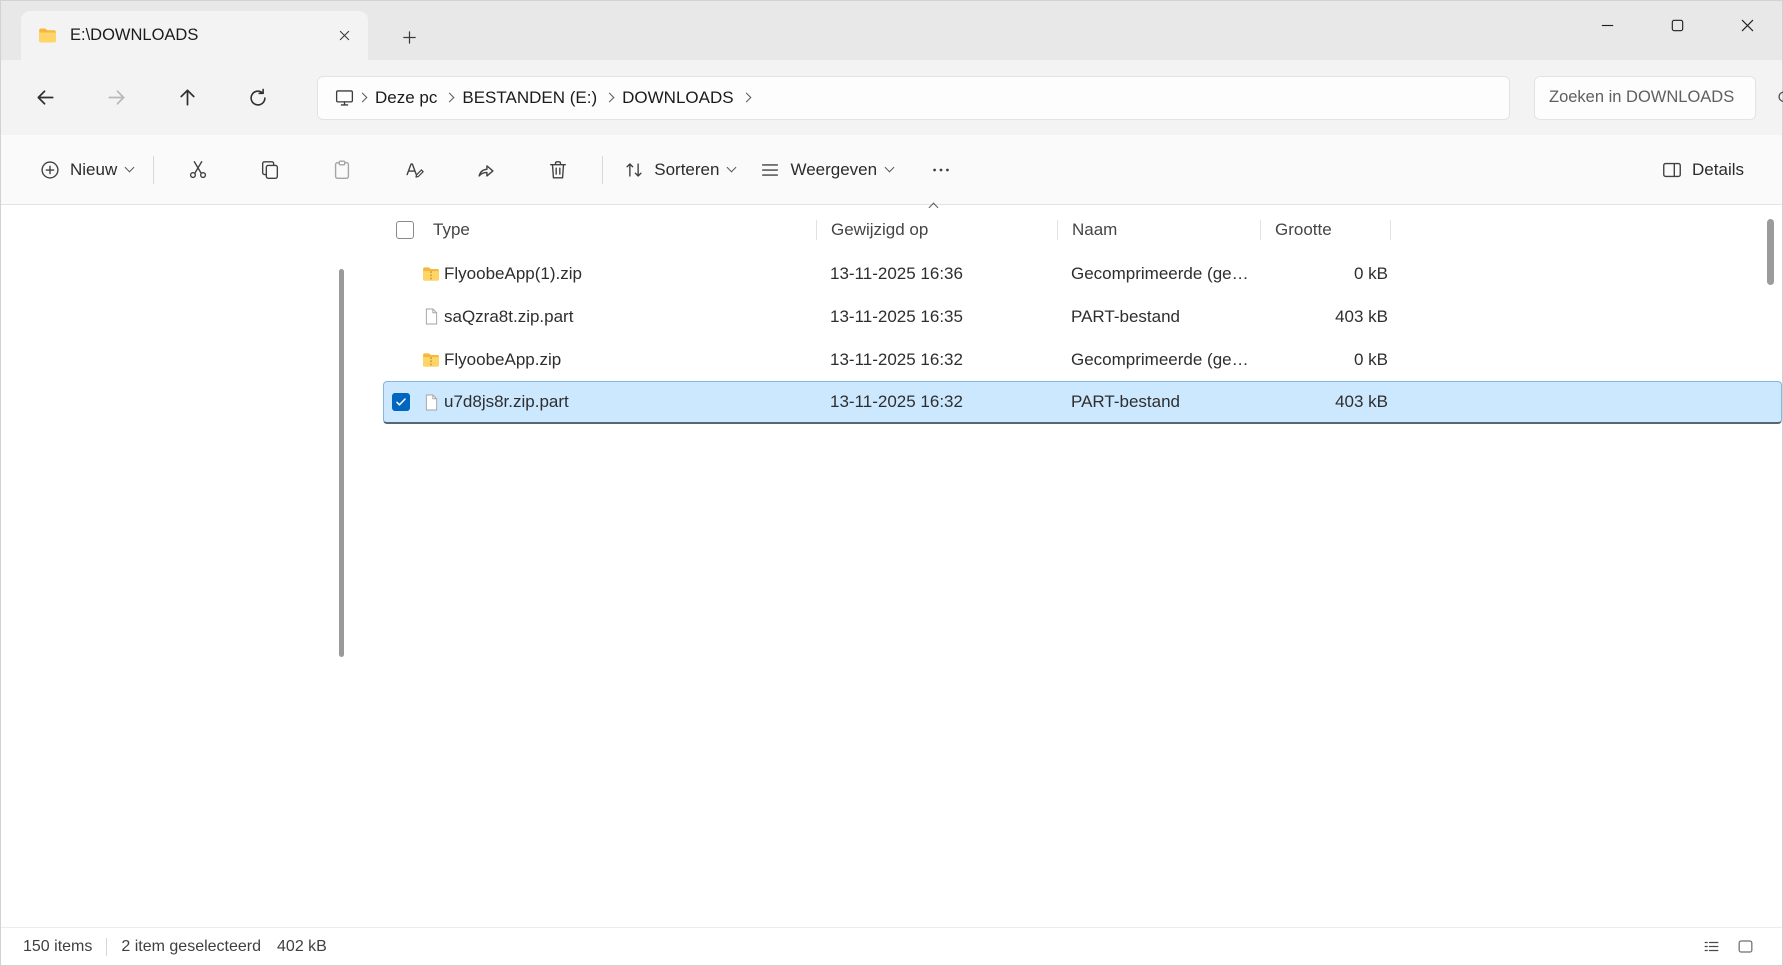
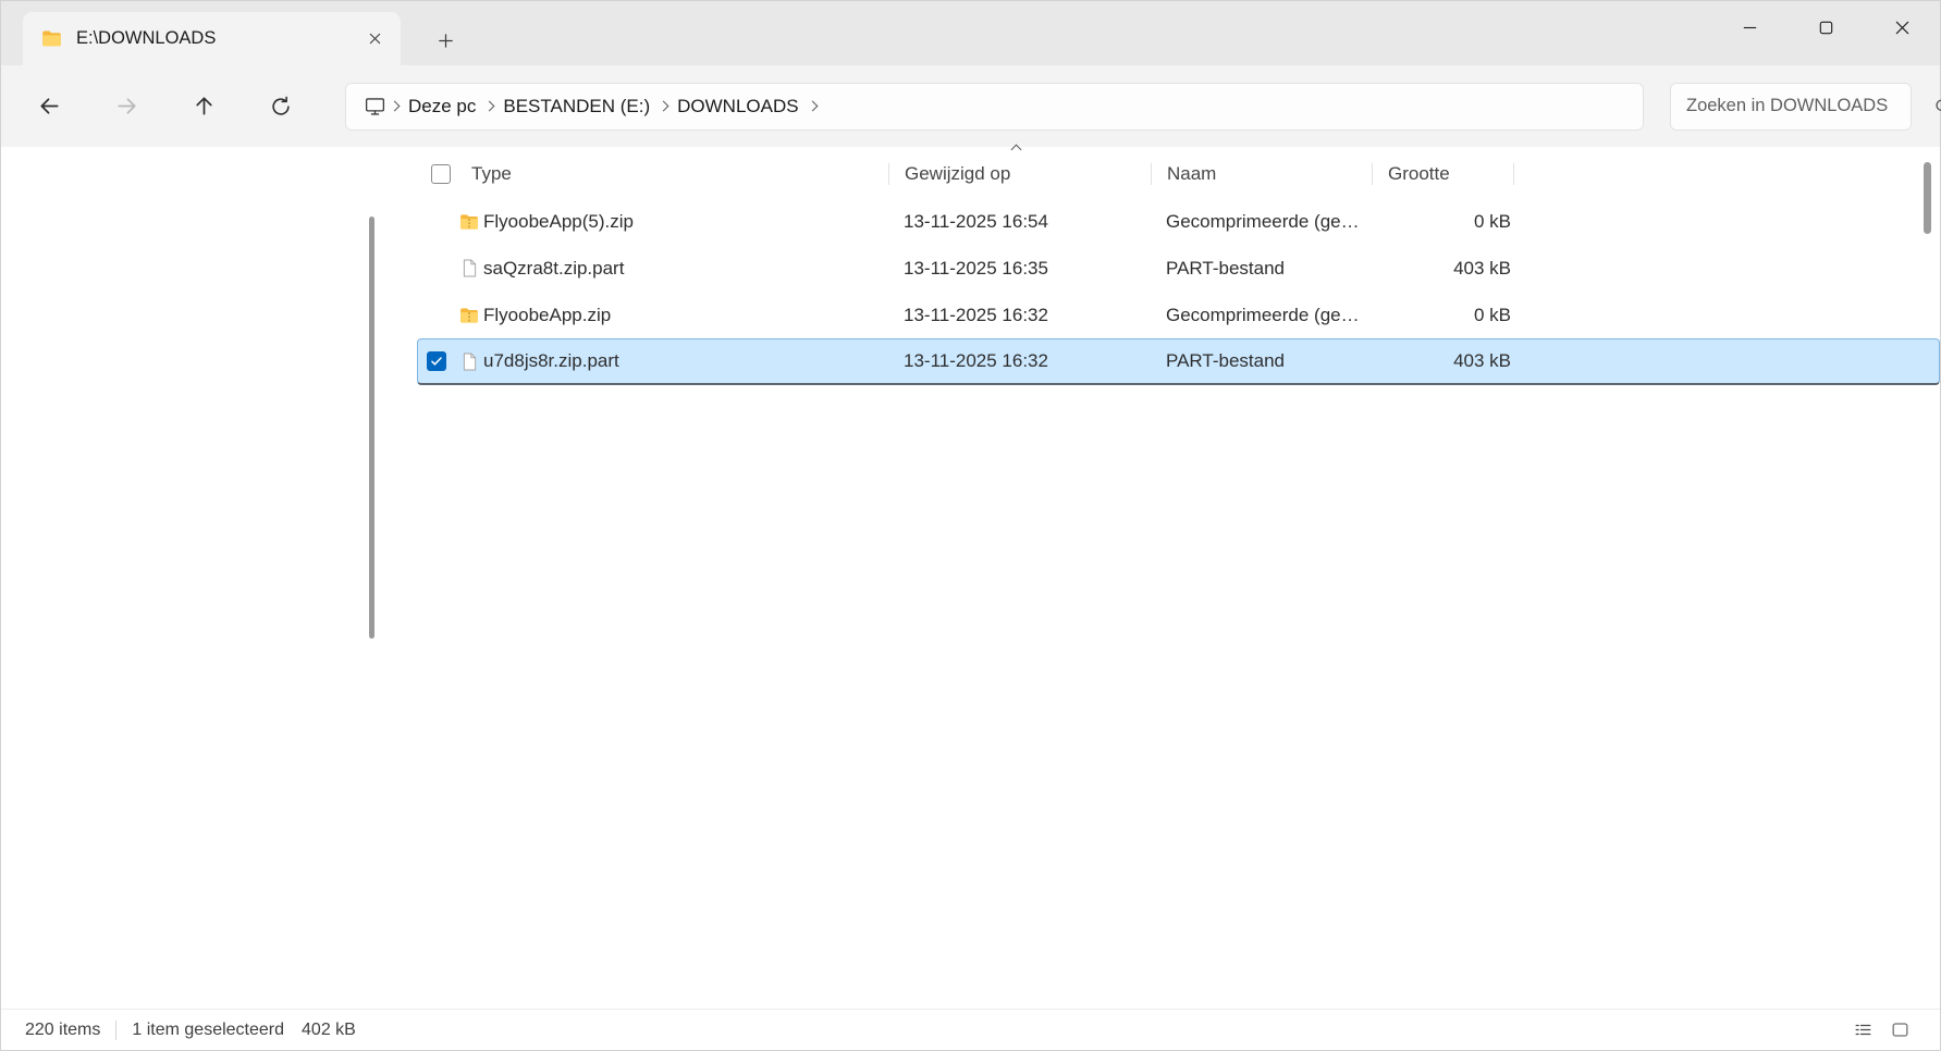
  E:\DOWNLOADS
  Deze pc
  BESTANDEN (E:)
  DOWNLOADS
  Zoeken in DOWNLOADS
- Nieuw
- Sorteren
- Weergeven
- Details
  Type
  Gewijzigd op
  Naam
  Grootte
- FlyoobeApp(1).zip
+ FlyoobeApp(5).zip
- 13-11-2025 16:36
+ 13-11-2025 16:54
  Gecomprimeerde (ge…
  0 kB
  saQzra8t.zip.part
  13-11-2025 16:35
  PART-bestand
  403 kB
  FlyoobeApp.zip
  13-11-2025 16:32
  Gecomprimeerde (ge…
  0 kB
  u7d8js8r.zip.part
  13-11-2025 16:32
  PART-bestand
  403 kB
- 150 items
+ 220 items
- 2 item geselecteerd
+ 1 item geselecteerd
  402 kB
